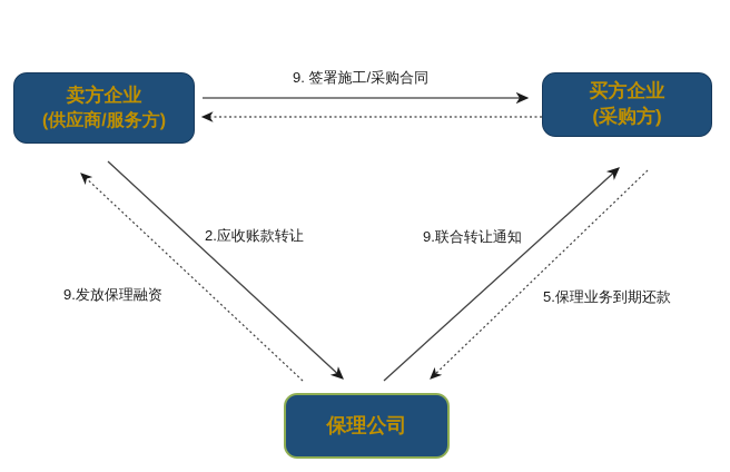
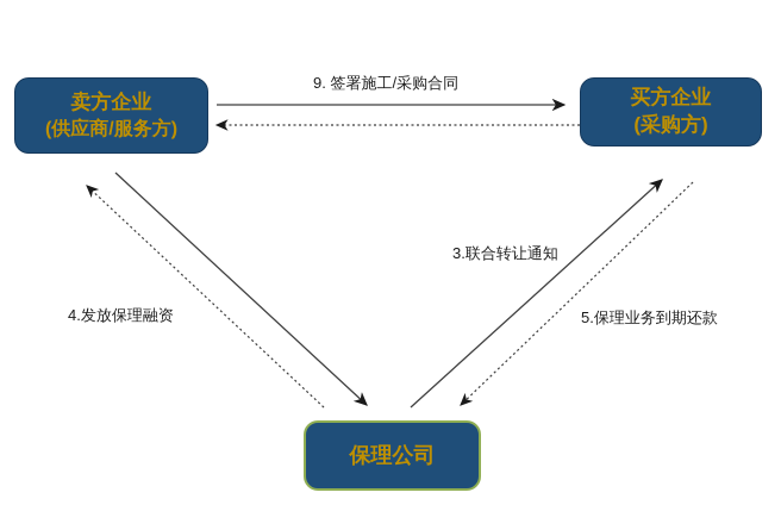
  卖方企业
  (供应商/服务方)
  买方企业
  (采购方)
  保理公司
  9. 签署施工/采购合同
- 2.应收账款转让
- 9.联合转让通知
+ 3.联合转让通知
- 9.发放保理融资
+ 4.发放保理融资
  5.保理业务到期还款
